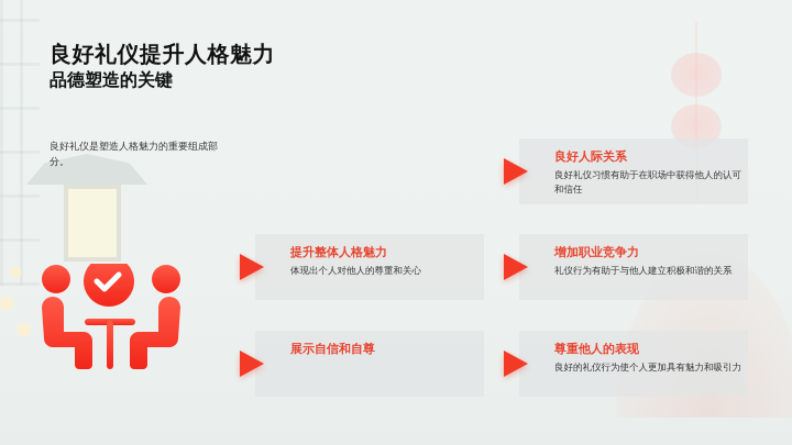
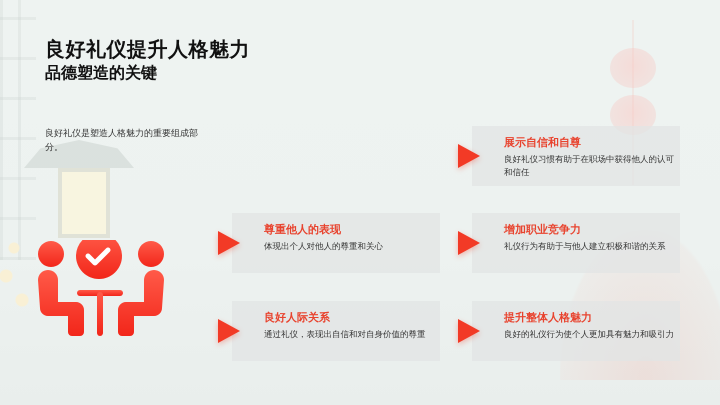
  良好礼仪提升人格魅力
  品德塑造的关键
  良好礼仪是塑造人格魅力的重要组成部分。
- 良好人际关系
+ 展示自信和自尊
  良好礼仪习惯有助于在职场中获得他人的认可和信任
- 提升整体人格魅力
+ 尊重他人的表现
  体现出个人对他人的尊重和关心
  增加职业竞争力
  礼仪行为有助于与他人建立积极和谐的关系
- 展示自信和自尊
+ 良好人际关系
+ 通过礼仪，表现出自信和对自身价值的尊重
- 尊重他人的表现
+ 提升整体人格魅力
  良好的礼仪行为使个人更加具有魅力和吸引力
